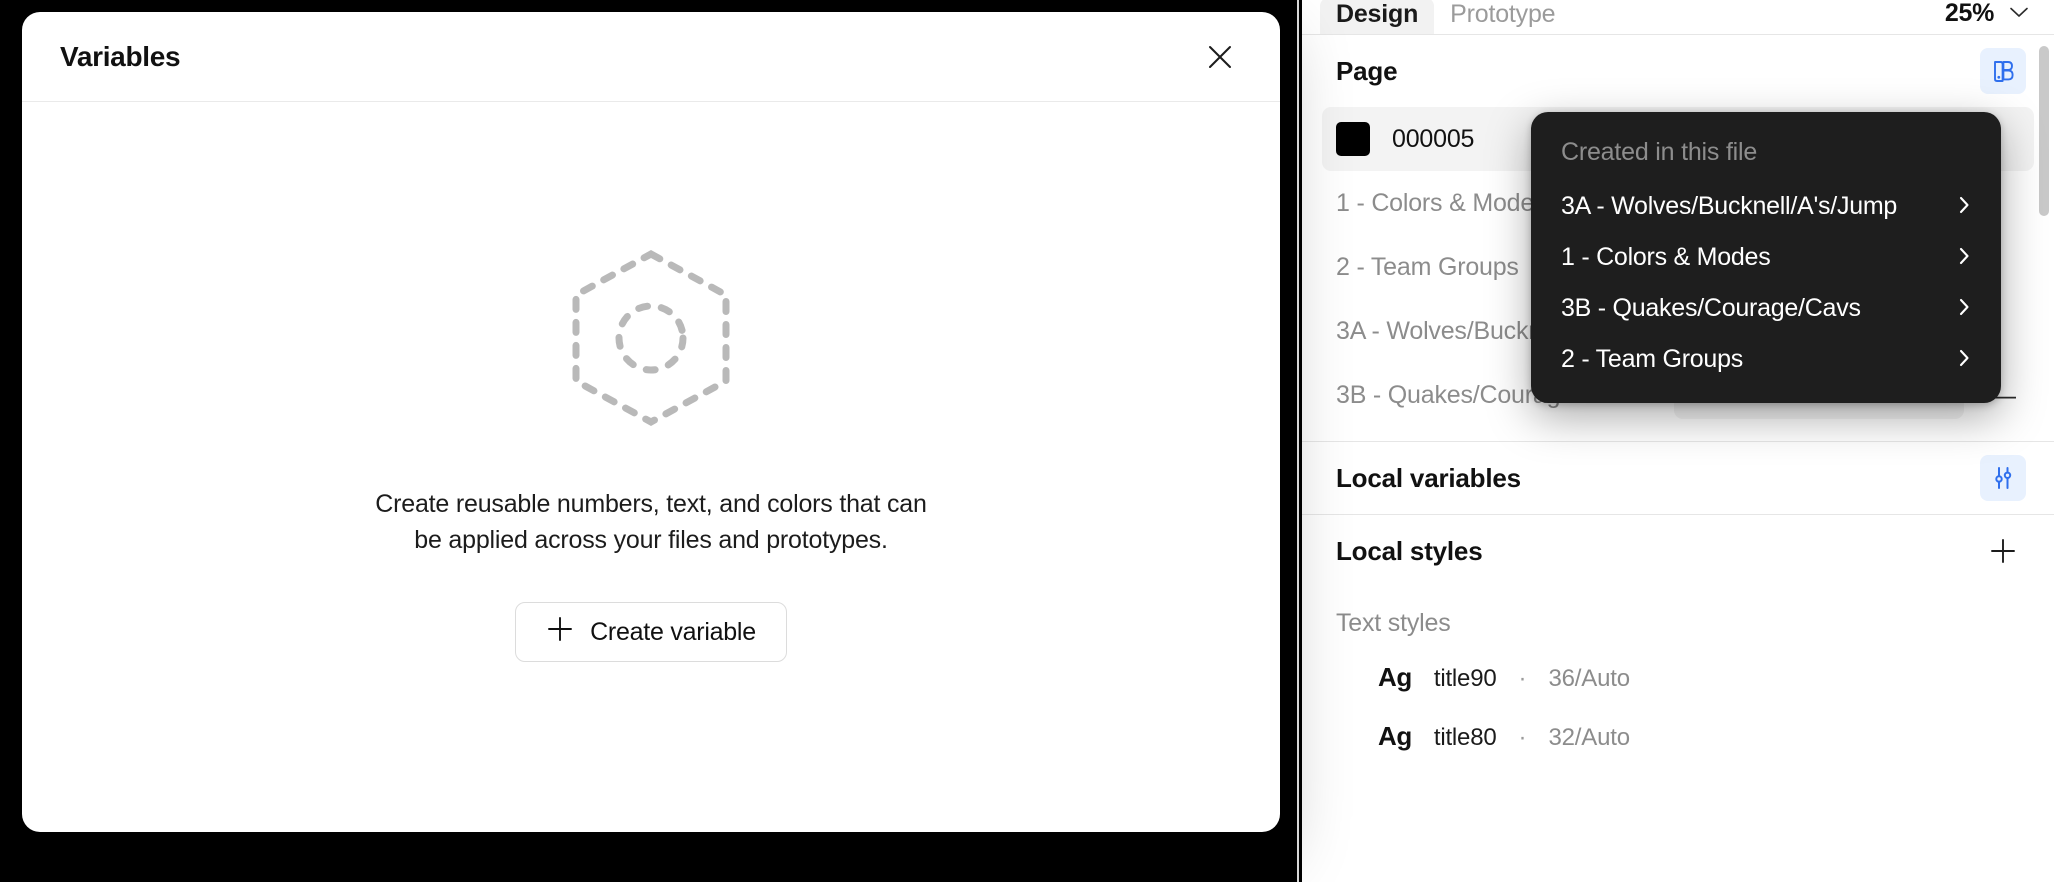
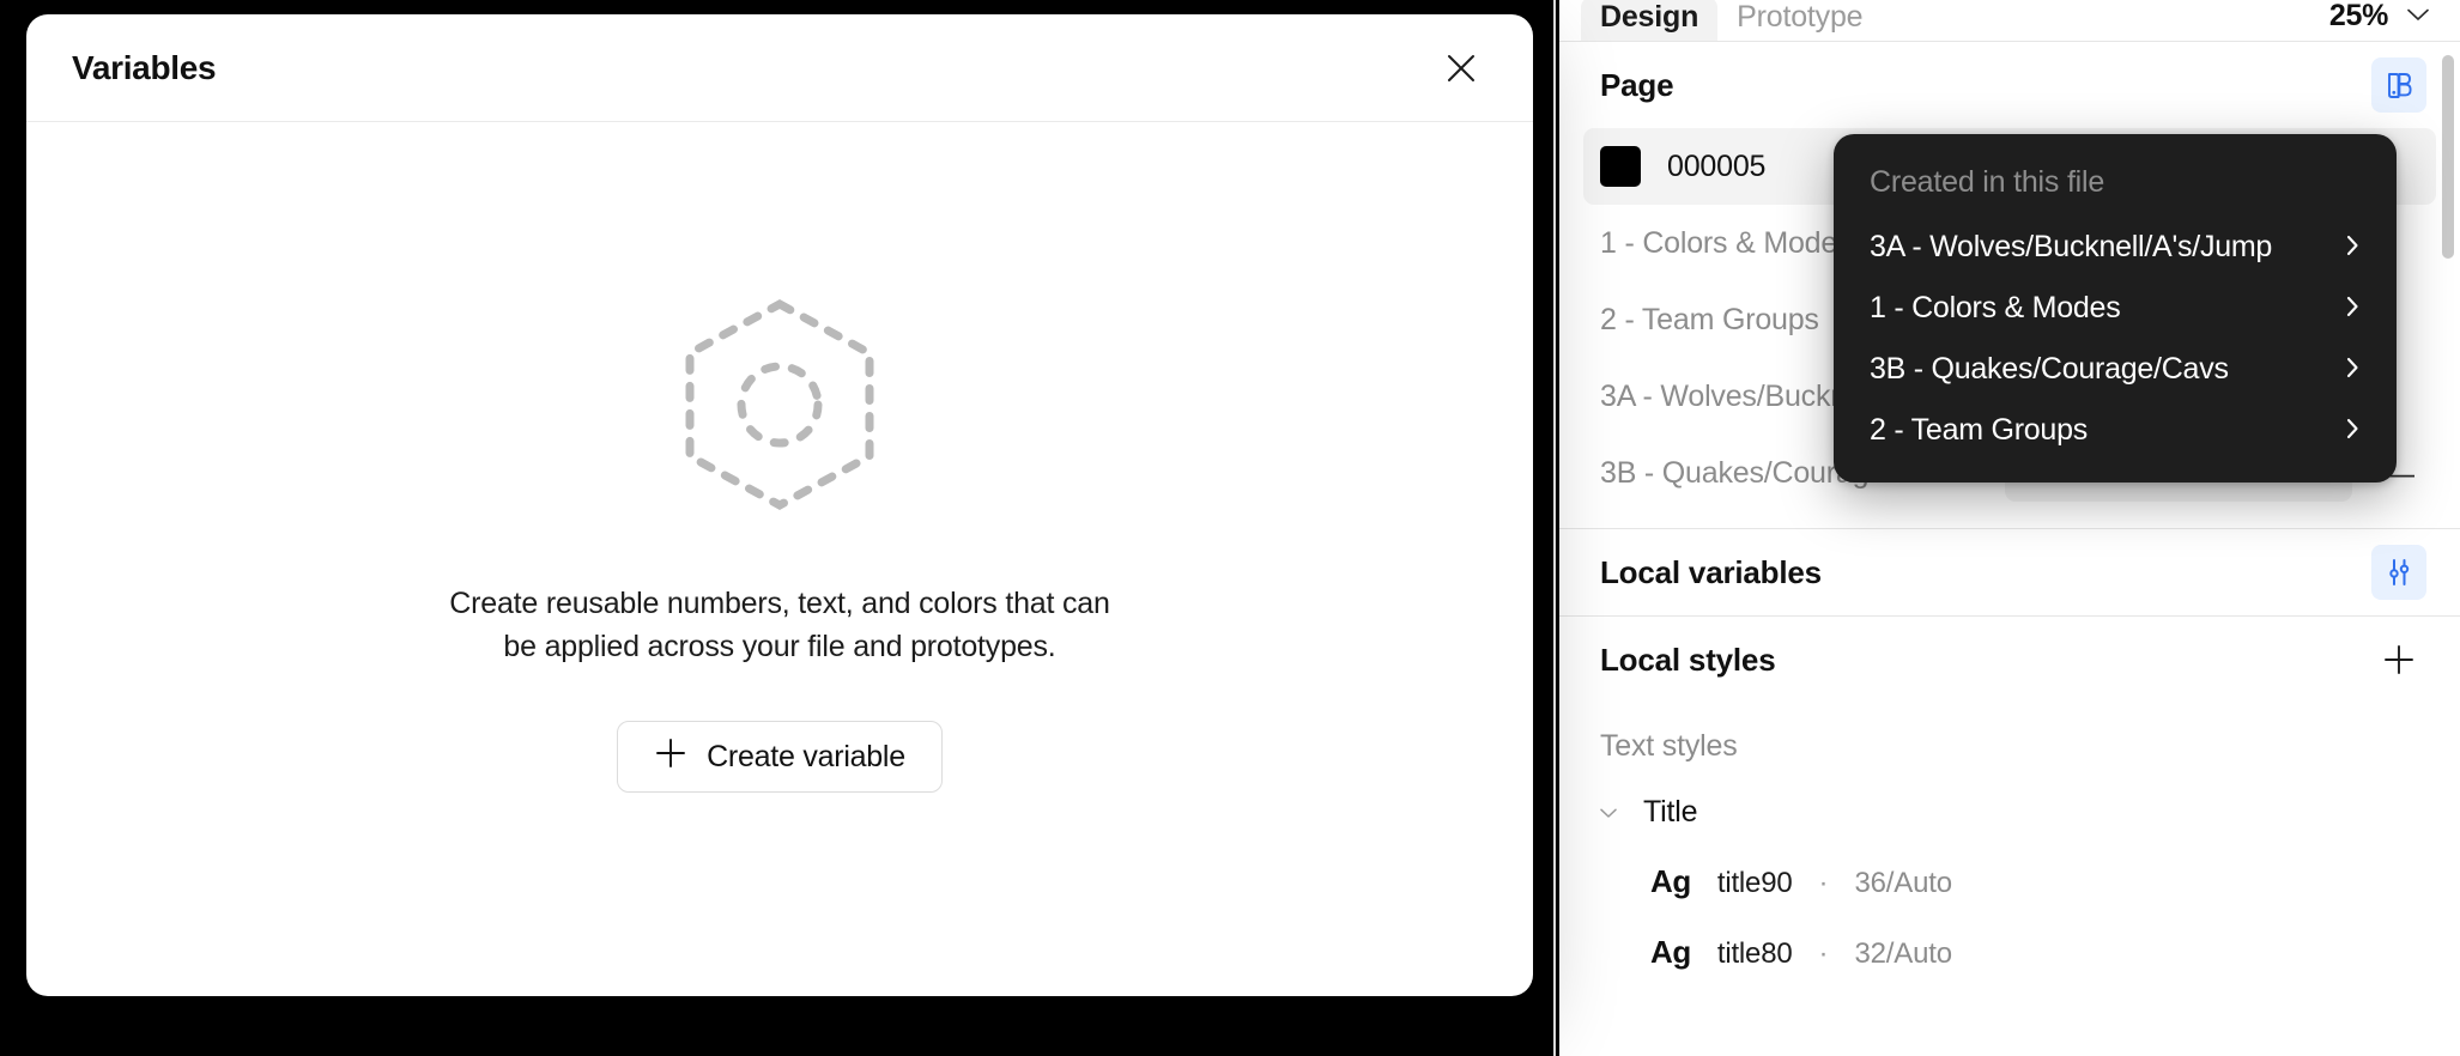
  Design
  Prototype
  25%
  Page
  000005
  1 - Colors & Mode
  2 - Team Groups
  3A - Wolves/Buck
  —
  Local variables
  Local styles
  Text styles
+ Title
  Ag
  title90
  ·
  36/Auto
  Ag
  title80
  ·
  32/Auto
  Created in this file
  3A - Wolves/Bucknell/A's/Jump
  1 - Colors & Modes
  3B - Quakes/Courage/Cavs
  2 - Team Groups
  Variables
- Create reusable numbers, text, and colors that can be applied across your files and prototypes.
+ Create reusable numbers, text, and colors that can be applied across your file and prototypes.
  Create variable
